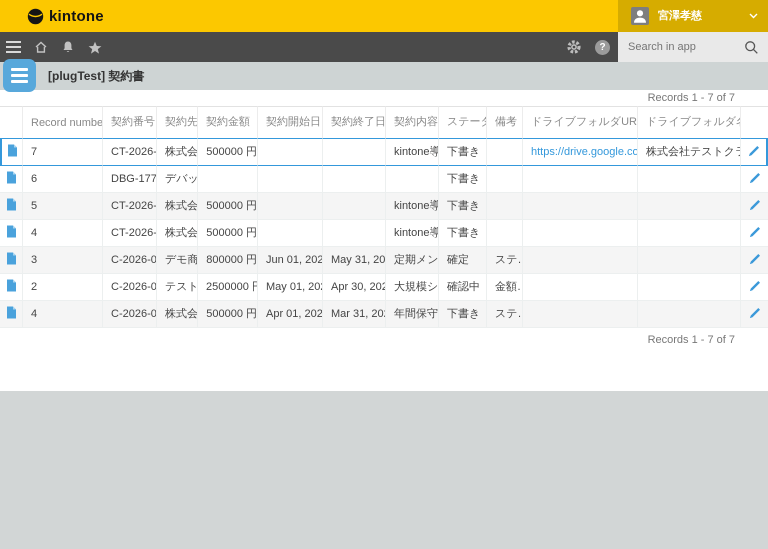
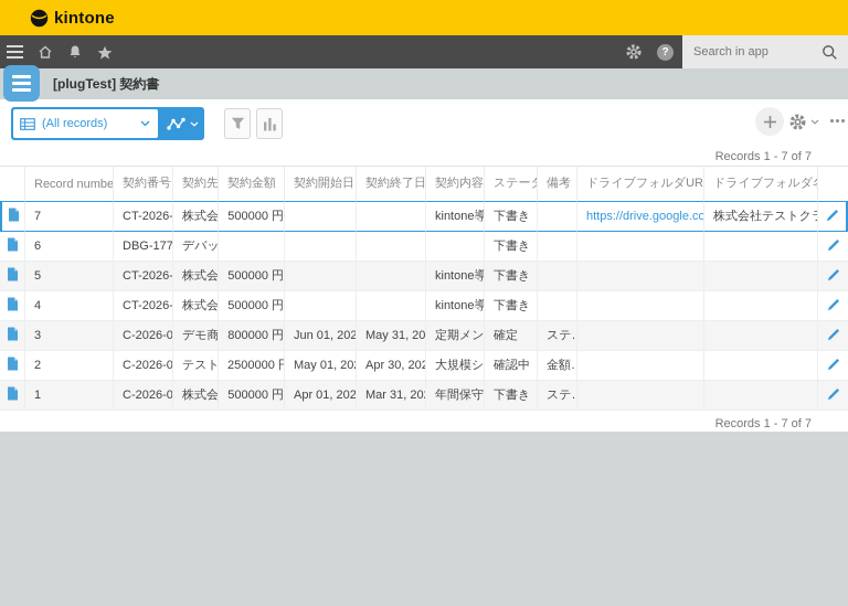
  kintone
- 宮澤孝慈
  ?
  Search in app
  [plugTest] 契約書
+ (All records)
  Records 1 - 7 of 7
  	Record numbe	契約番号	契約先	契約金額	契約開始日	契約終了日	契約内容	ステー	備考	ドライブフォルダUR	ドライブフォルダ
  	7	CT-2026-	株式会	500000 円			kintone導	下書き		https://drive.google.co	株式会社テストク
  	6	DBG-177	デバッ					下書き
  	5	CT-2026-	株式会	500000 円			kintone導	下書き
  	4	CT-2026-	株式会	500000 円			kintone導	下書き
  	3	C-2026-0	デモ商	800000 円	Jun 01, 202	May 31, 20	定期メン	確定	ステ
  	2	C-2026-0	テスト	2500000	May 01, 20	Apr 30, 202	大規模シ	確認中	金額
- 	4	C-2026-0	株式会	500000 円	Apr 01, 202	Mar 31, 20	年間保守	下書き	ステ
+ 	1	C-2026-0	株式会	500000 円	Apr 01, 202	Mar 31, 20	年間保守	下書き	ステ
  Records 1 - 7 of 7
